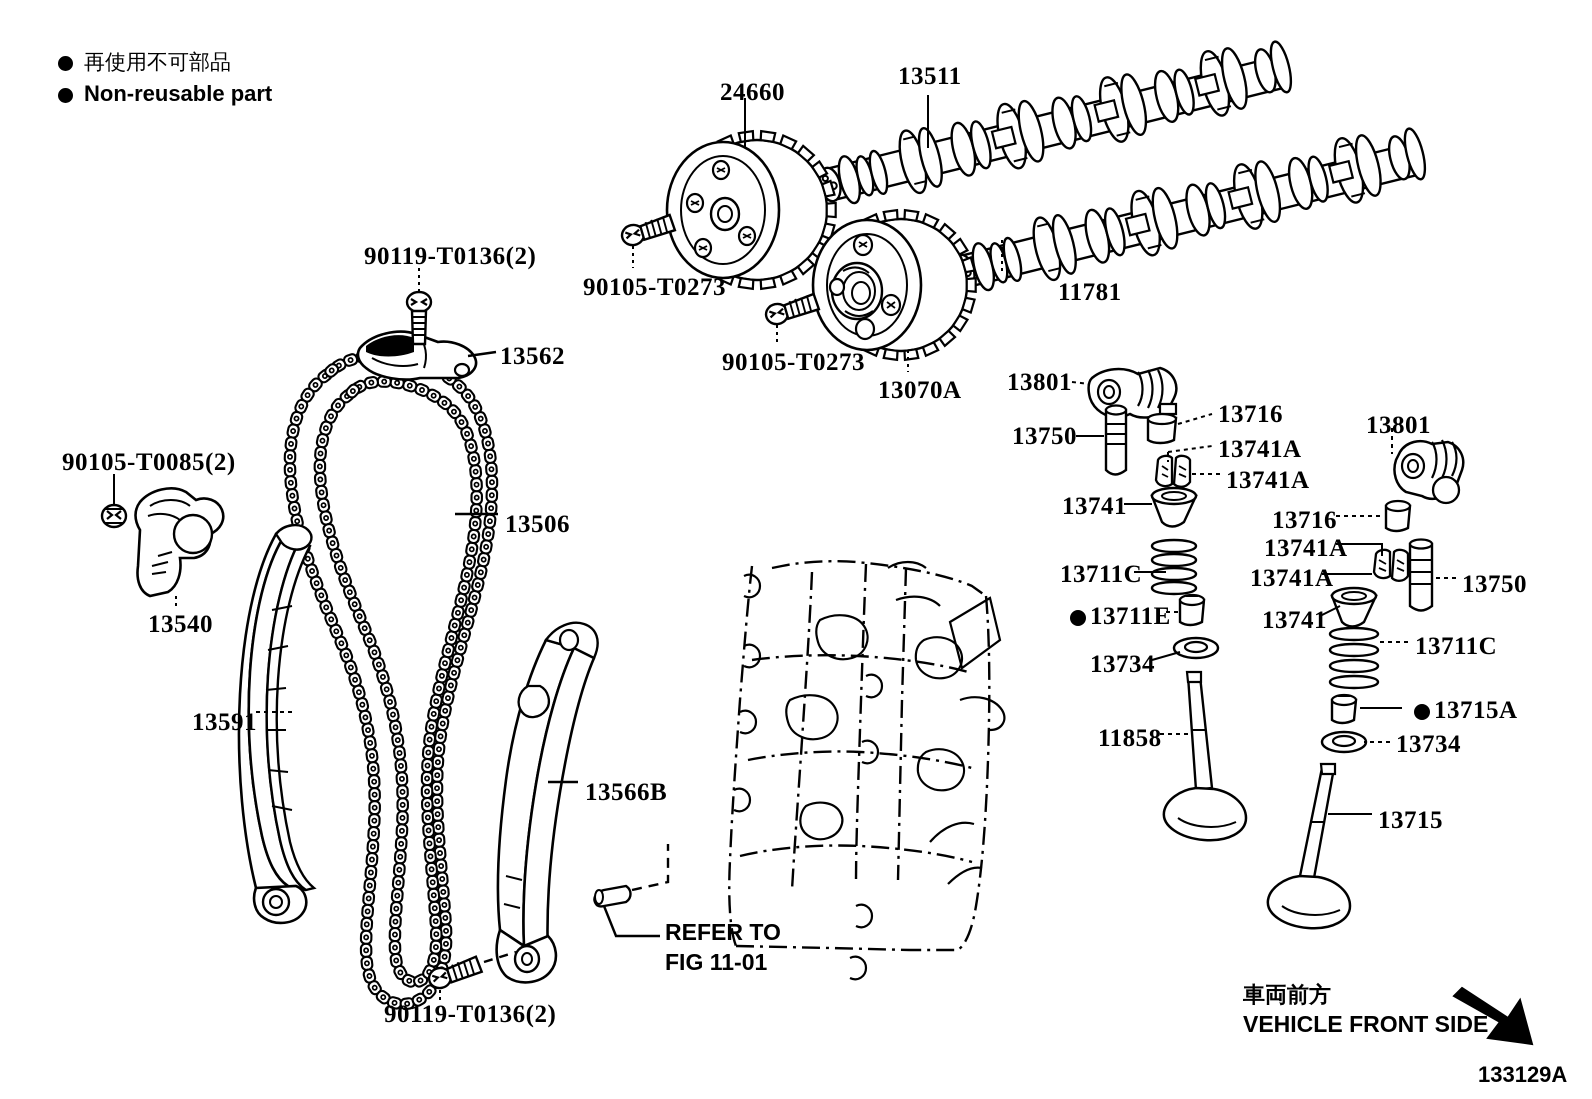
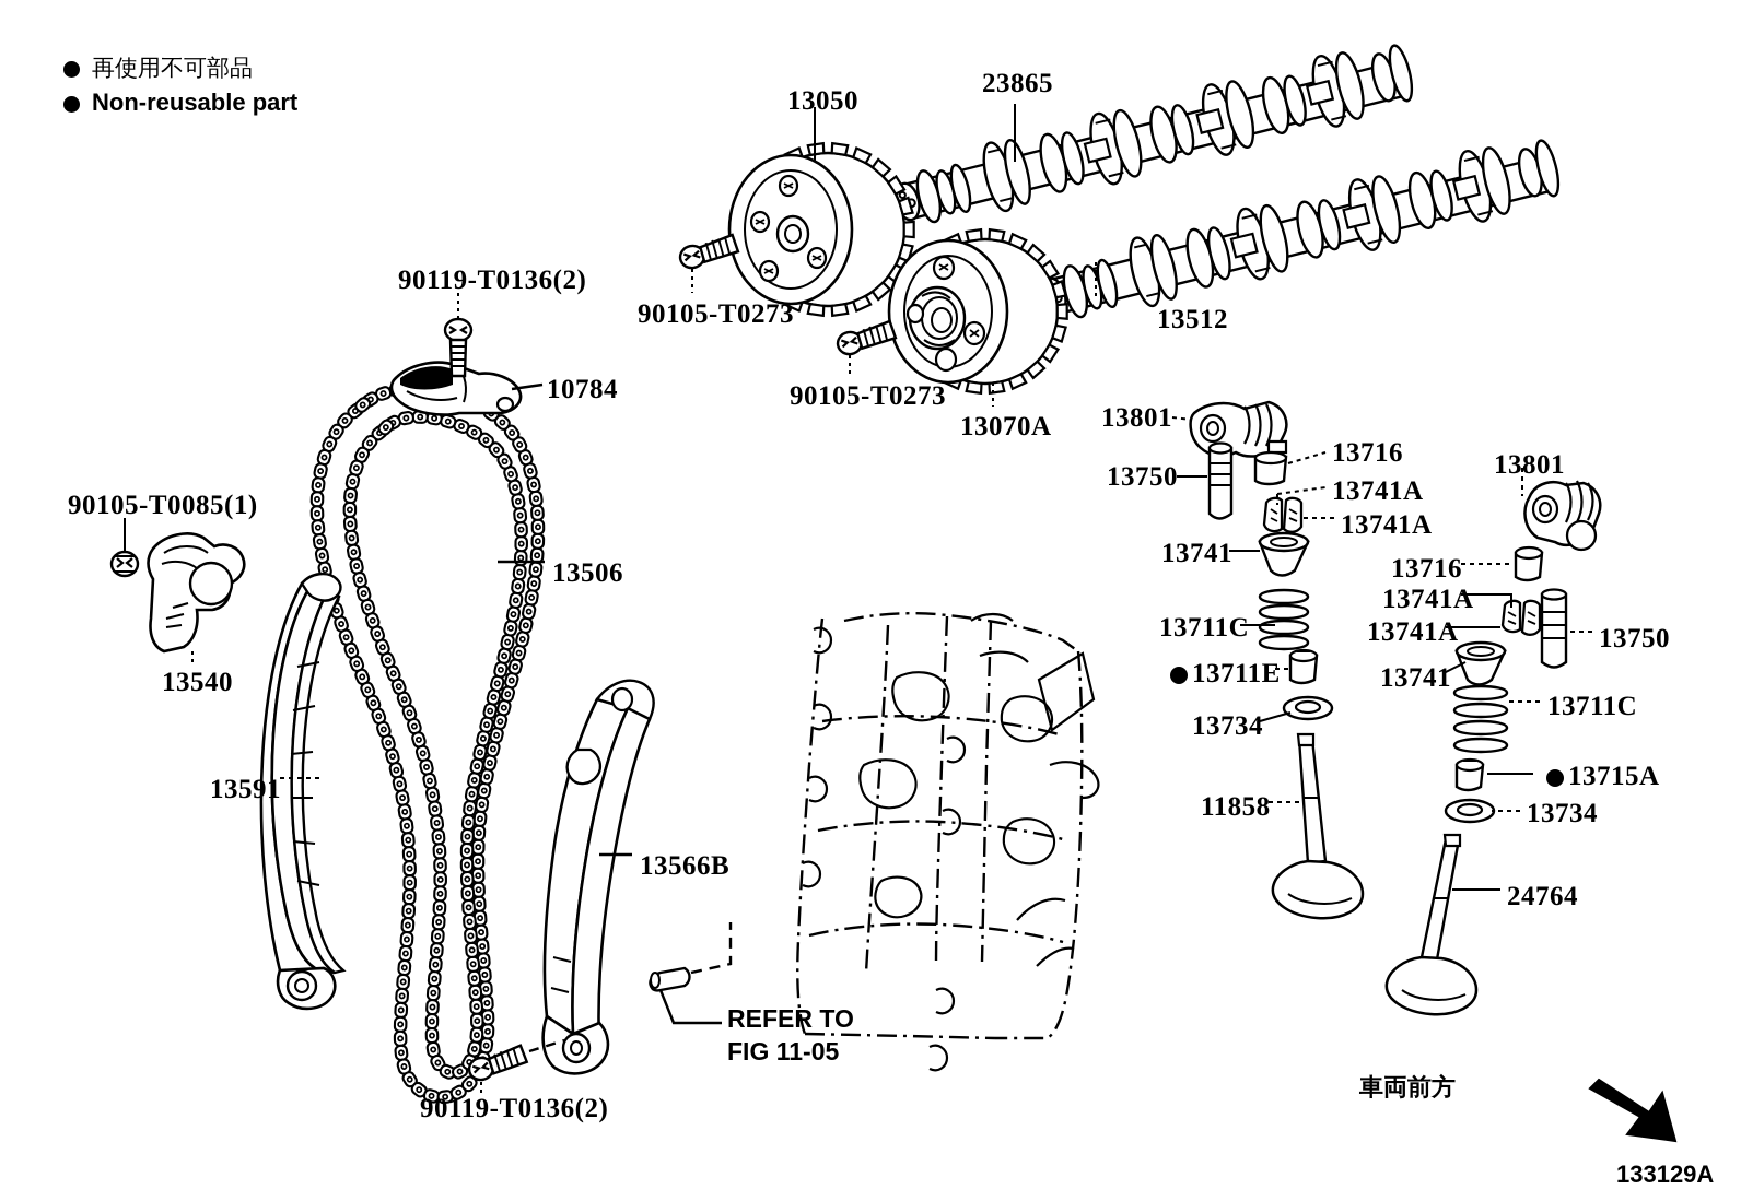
  再使用不可部品
  Non-reusable part
- 24660
+ 13050
- 13511
+ 23865
- 11781
+ 13512
  90105-T0273
  90105-T0273
  13070A
  90119-T0136(2)
- 13562
+ 10784
- 90105-T0085(2)
+ 90105-T0085(1)
  13540
  13506
  13591
  13566B
  90119-T0136(2)
  13801
  13716
  13750
  13741A
  13741A
  13741
  13711C
  13711E
  13734
  11858
  13801
  13716
  13741A
  13741A
  13750
  13741
  13711C
  13715A
  13734
- 13715
+ 24764
  REFER TO
- FIG 11-01
+ FIG 11-05
  車両前方
- VEHICLE FRONT SIDE
  133129A
